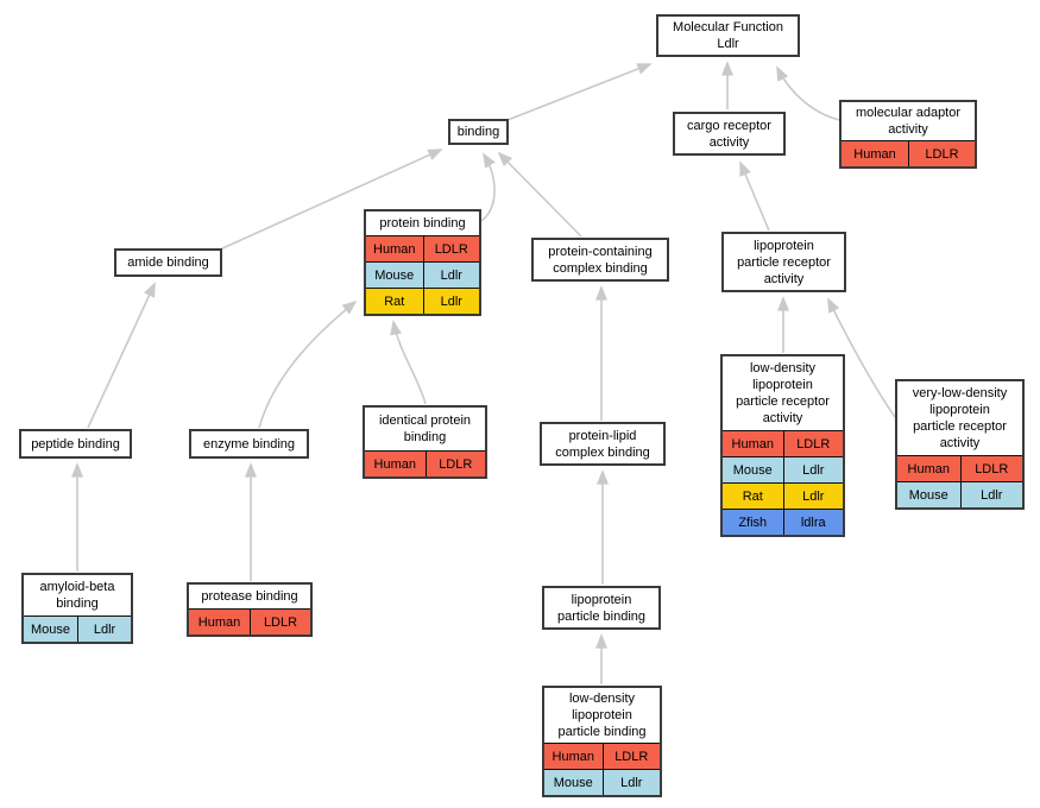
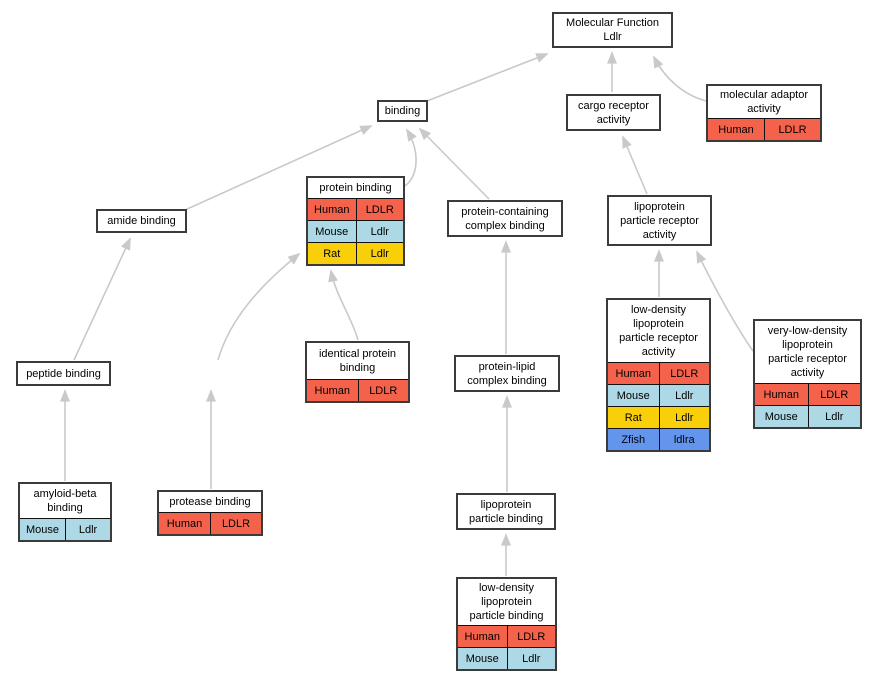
  Molecular Function
  Ldlr
  binding
  cargo receptor
  activity
  molecular adaptor
  activity
  Human
  LDLR
  protein binding
  Human
  LDLR
  Mouse
  Ldlr
  Rat
  Ldlr
  amide binding
  protein-containing
  complex binding
  lipoprotein
  particle receptor
  activity
  peptide binding
- enzyme binding
  identical protein
  binding
  Human
  LDLR
  protein-lipid
  complex binding
  low-density
  lipoprotein
  particle receptor
  activity
  Human
  LDLR
  Mouse
  Ldlr
  Rat
  Ldlr
  Zfish
  ldlra
  very-low-density
  lipoprotein
  particle receptor
  activity
  Human
  LDLR
  Mouse
  Ldlr
  amyloid-beta
  binding
  Mouse
  Ldlr
  protease binding
  Human
  LDLR
  lipoprotein
  particle binding
  low-density
  lipoprotein
  particle binding
  Human
  LDLR
  Mouse
  Ldlr
